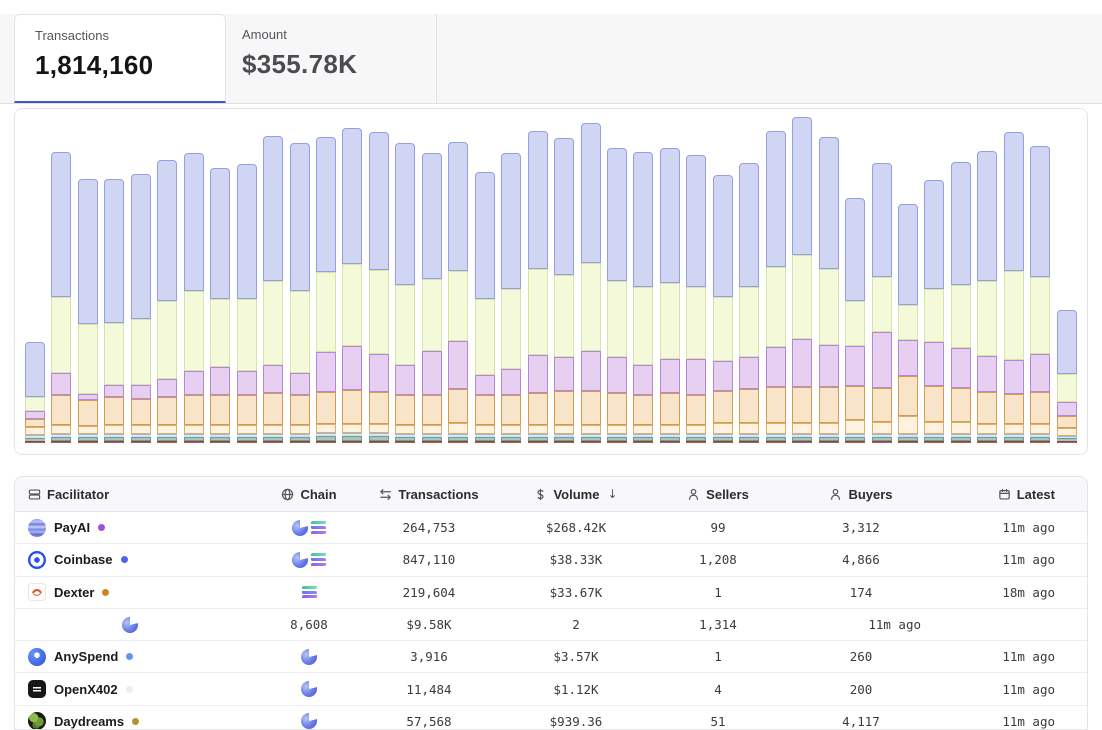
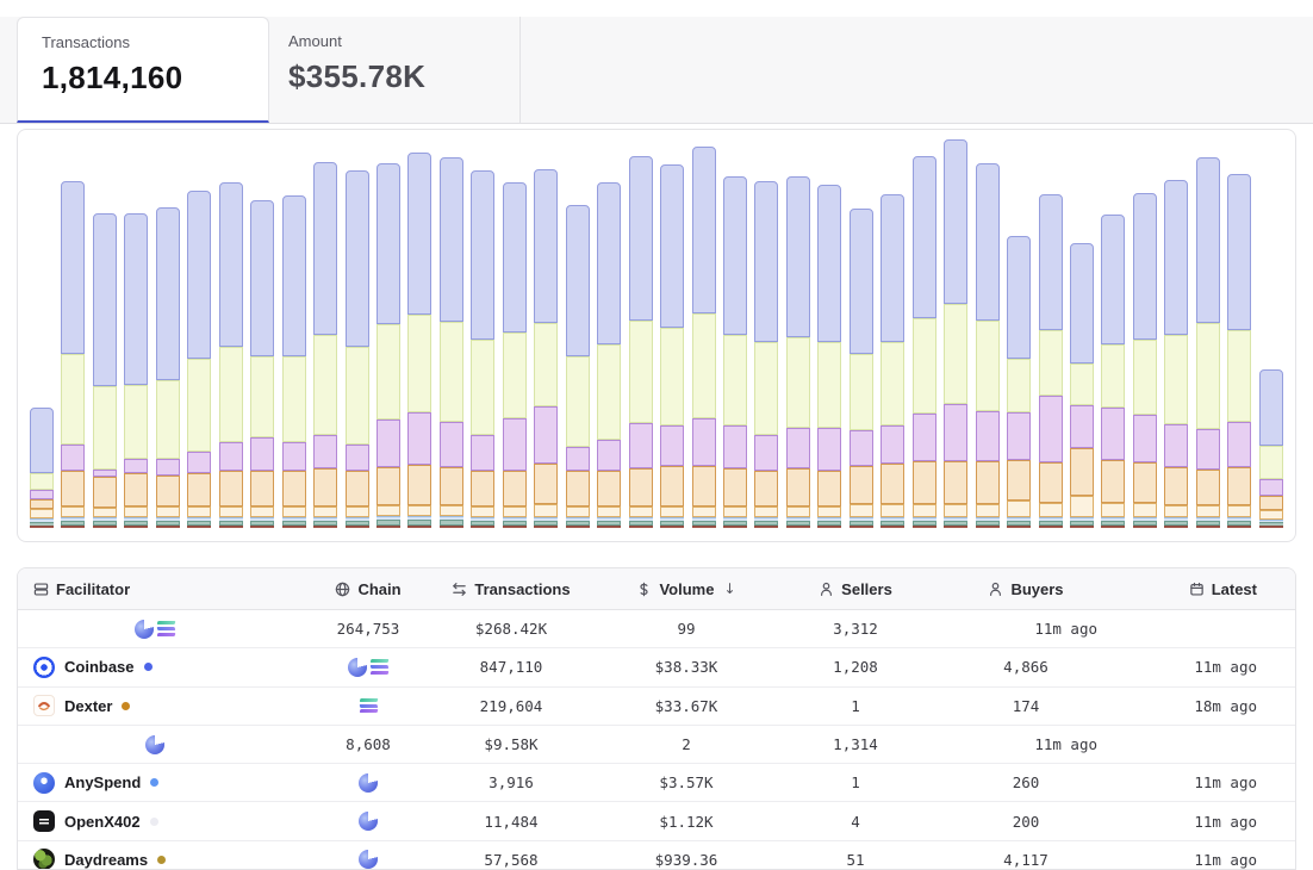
  Transactions
  1,814,160
  Amount
  $355.78K
  Facilitator
  Chain
  Transactions
  Volume
  ↓
  Sellers
  Buyers
  Latest
- PayAI
  264,753
  $268.42K
  99
  3,312
  11m ago
  Coinbase
  847,110
  $38.33K
  1,208
  4,866
  11m ago
  Dexter
  219,604
  $33.67K
  1
  174
  18m ago
  8,608
  $9.58K
  2
  1,314
  11m ago
  AnySpend
  3,916
  $3.57K
  1
  260
  11m ago
  OpenX402
  11,484
  $1.12K
  4
  200
  11m ago
  Daydreams
  57,568
  $939.36
  51
  4,117
  11m ago
